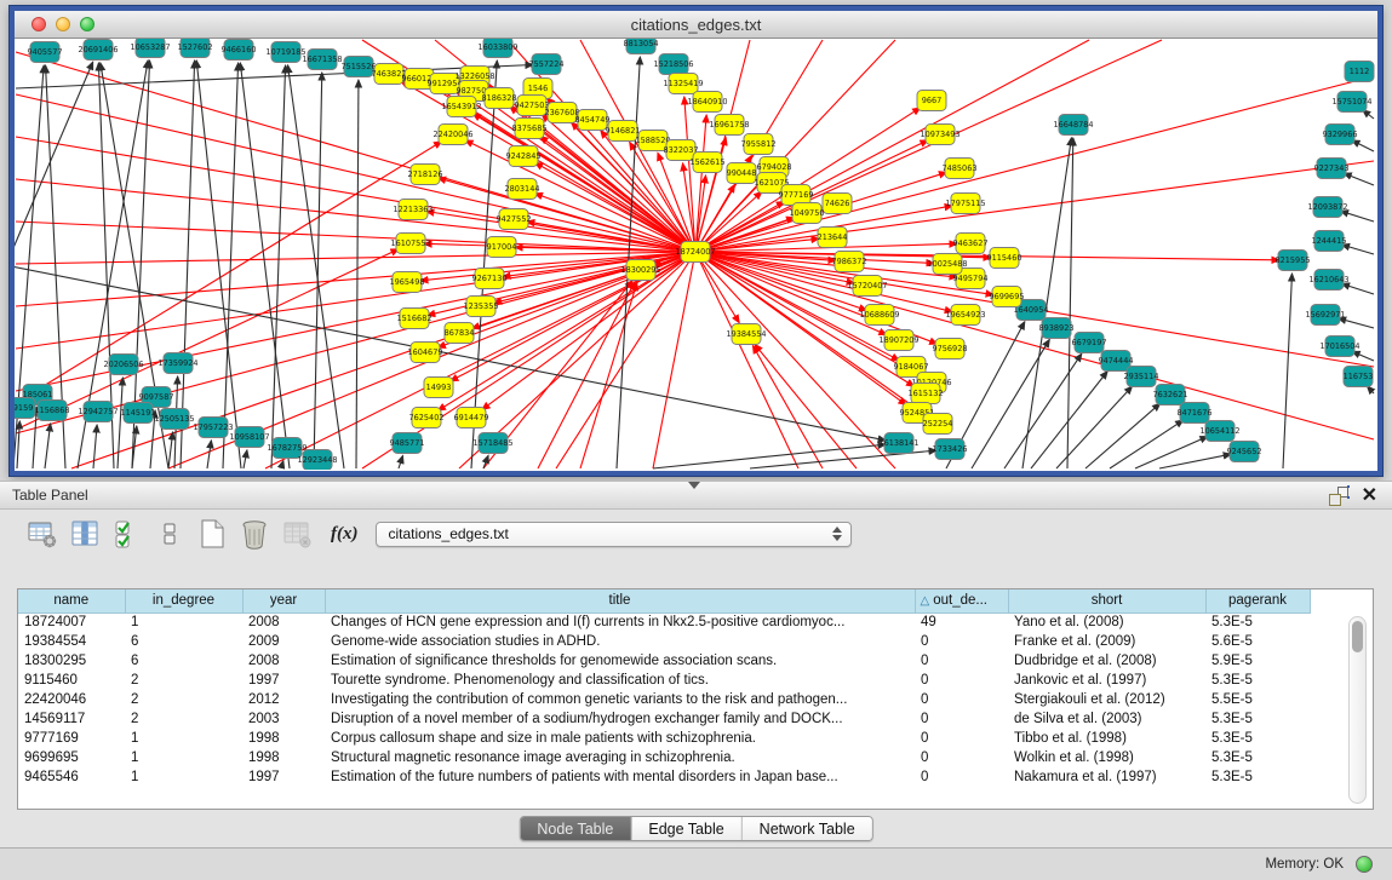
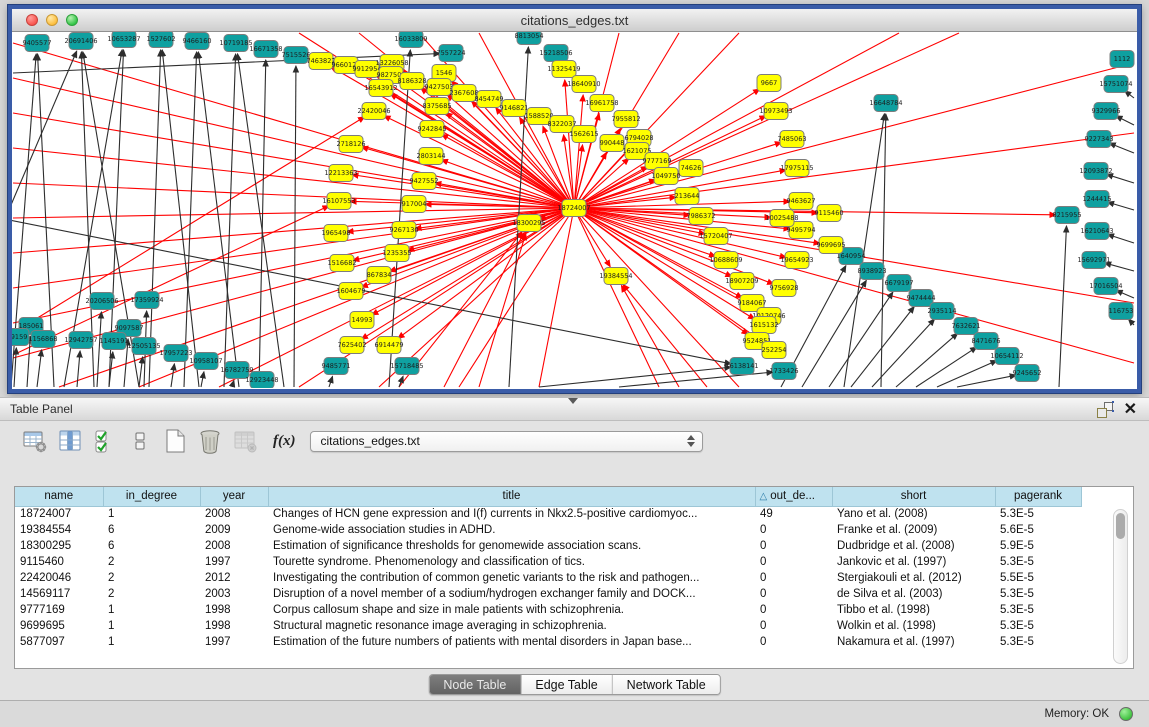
  citations_edges.txt
  9405577
  20691406
  10653287
  1527602
  9466160
  10719185
  16671358
  7515526
  16033809
  7557224
  8813054
  15218506
  16648784
  1112
  15751074
  9329966
  9227343
  12093872
  1244415
  8215955
  16210643
  15692971
  17016504
  116753
  1640954
  8938923
  6679197
  9474444
  2935114
  7632621
  8471676
  10654112
  9245652
  185061
  9159
  1156868
  12942757
  20206506
  17359924
  9097587
  1145191
  12505135
  17957223
  10958107
  16782759
  12923448
  9485771
  15718485
  16138141
  1733426
  7463822
  966012
  991295
  13226058
  982750
  16543912
  8186328
  1546
  9427503
  2367608
  8375685
  8454749
  9146821
  158852
  1562615
  990448
  6794028
  1621075
  9777169
  74626
  1049750
  213644
  11325419
  18640910
  16961758
  7955812
  22420046
  2803144
  9427552
  917004
  2718126
  12213363
  16107553
  1965498
  1516682
  1604679
  14993
  7625402
  9267130
  1235355
  867834
  6914479
  18724007
  18300295
  19384554
  7986372
  15720407
  10688609
  18907209
  9184067
  1615132
  95248
  252254
  9756928
  19654923
  9699695
  9495794
  10025488
  9115460
  9463627
  17975115
  7485063
  10973493
  9667
  Table Panel
  ✕
  f(x)
  citations_edges.txt
  name	in_degree	year	title	△ out_de...	short	pagerank
  18724007	1	2008	Changes of HCN gene expression and I(f) currents in Nkx2.5-positive cardiomyoc...	49	Yano et al. (2008)	5.3E-5
  19384554	6	2009	Genome-wide association studies in ADHD.	0	Franke et al. (2009)	5.6E-5
  18300295	6	2008	Estimation of significance thresholds for genomewide association scans.	0	Dudbridge et al. (2008)	5.9E-5
  9115460	2	1997	Tourette syndrome. Phenomenology and classification of tics.	0	Jankovic et al. (1997)	5.3E-5
  22420046	2	2012	Investigating the contribution of common genetic variants to the risk and pathogen...	0	Stergiakouli et al. (2012)	5.5E-5
  14569117	2	2003	Disruption of a novel member of a sodium/hydrogen exchanger family and DOCK...	0	de Silva et al. (2003)	5.3E-5
  9777169	1	1998	Corpus callosum shape and size in male patients with schizophrenia.	0	Tibbo et al. (1998)	5.3E-5
  9699695	1	1998	Structural magnetic resonance image averaging in schizophrenia.	0	Wolkin et al. (1998)	5.3E-5
- 9465546	1	1997	Estimation of the future numbers of patients with mental disorders in Japan base...	0	Nakamura et al. (1997)	5.3E-5
+ 5877097	1	1997	Estimation of the future numbers of patients with mental disorders in Japan base...	0	Nakamura et al. (1997)	5.3E-5
  Node Table
  Edge Table
  Network Table
  Memory: OK
